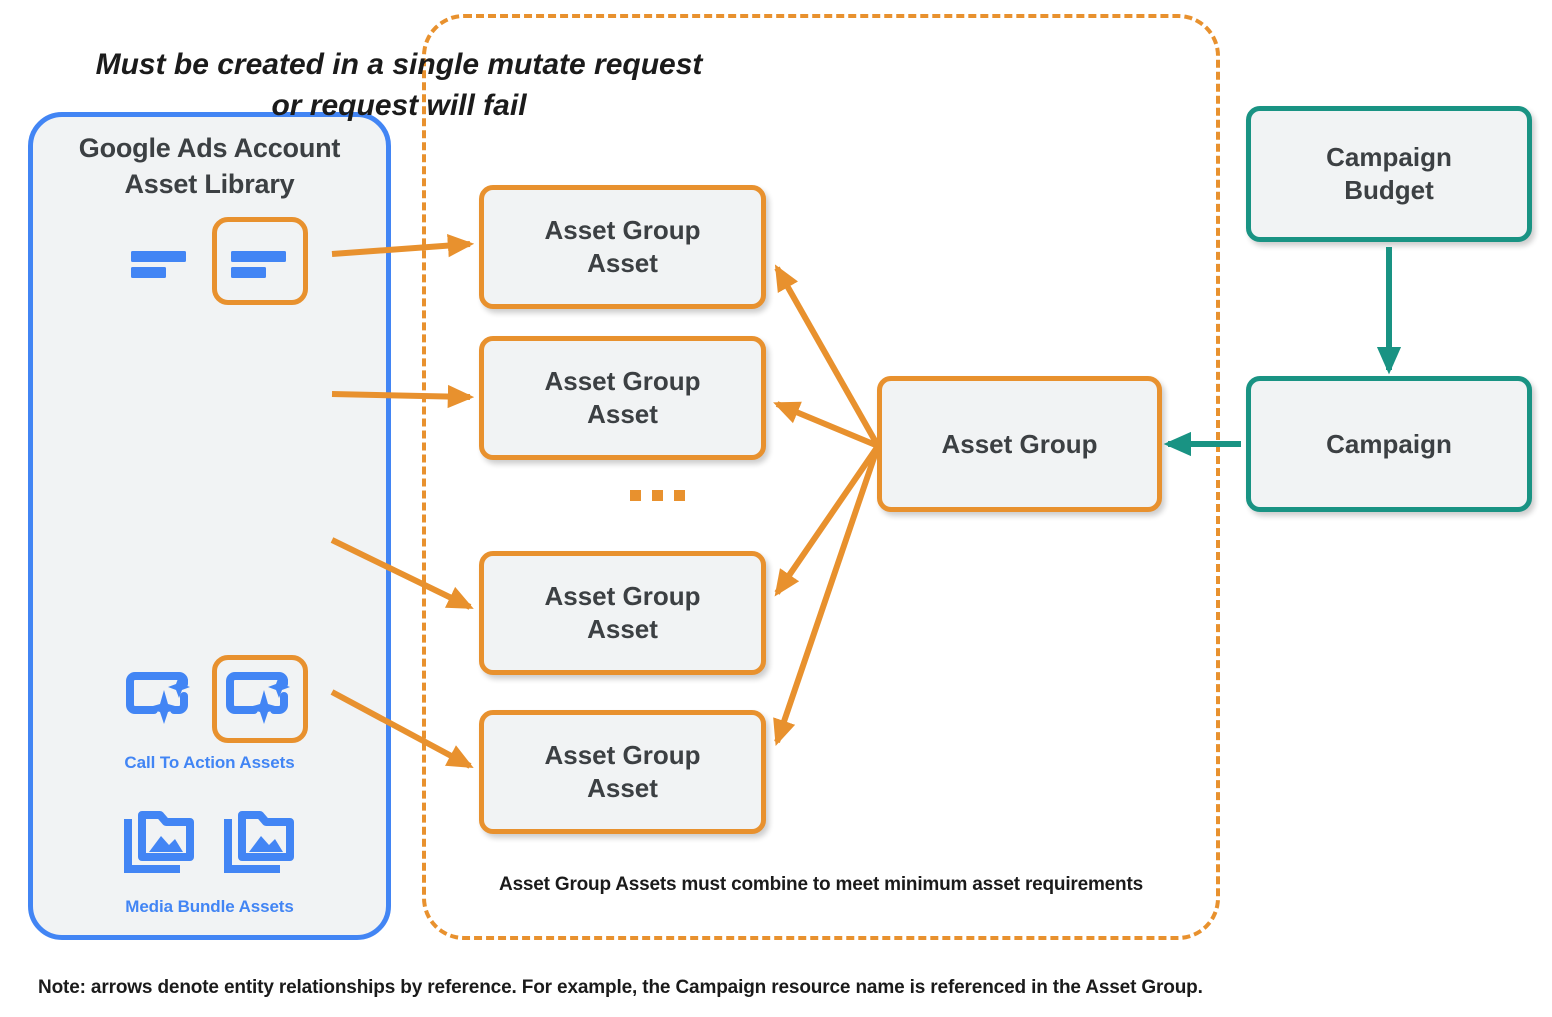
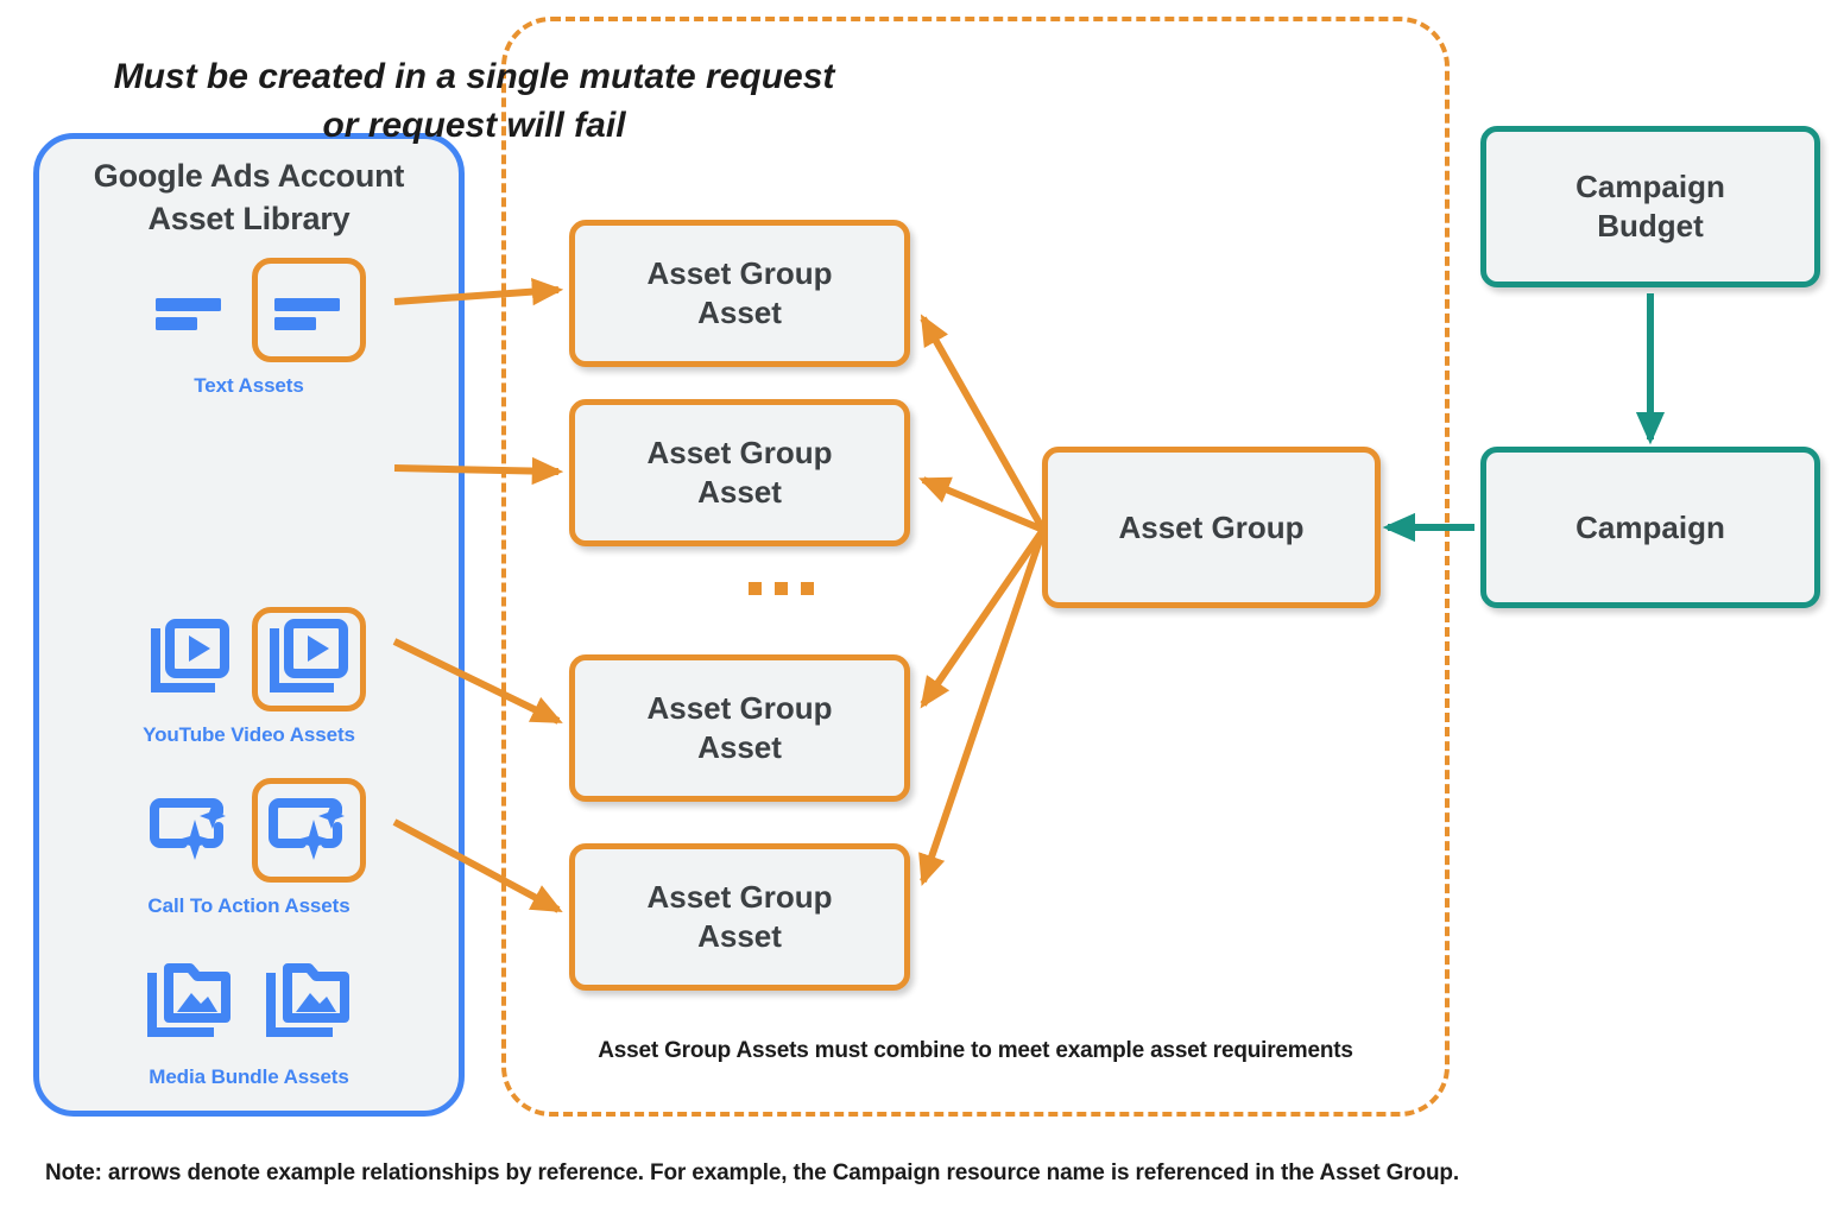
  Google Ads Account
  Asset Library
+ Text Assets
+ YouTube Video Assets
  Call To Action Assets
  Media Bundle Assets
  Must be created in a single mutate request
  or request will fail
- Asset Group Assets must combine to meet minimum asset requirements
+ Asset Group Assets must combine to meet example asset requirements
  Asset Group
  Asset
  Asset Group
  Asset
  Asset Group
  Asset
  Asset Group
  Asset
  Asset Group
  Campaign
  Budget
  Campaign
- Note: arrows denote entity relationships by reference. For example, the Campaign resource name is referenced in the Asset Group.
+ Note: arrows denote example relationships by reference. For example, the Campaign resource name is referenced in the Asset Group.
